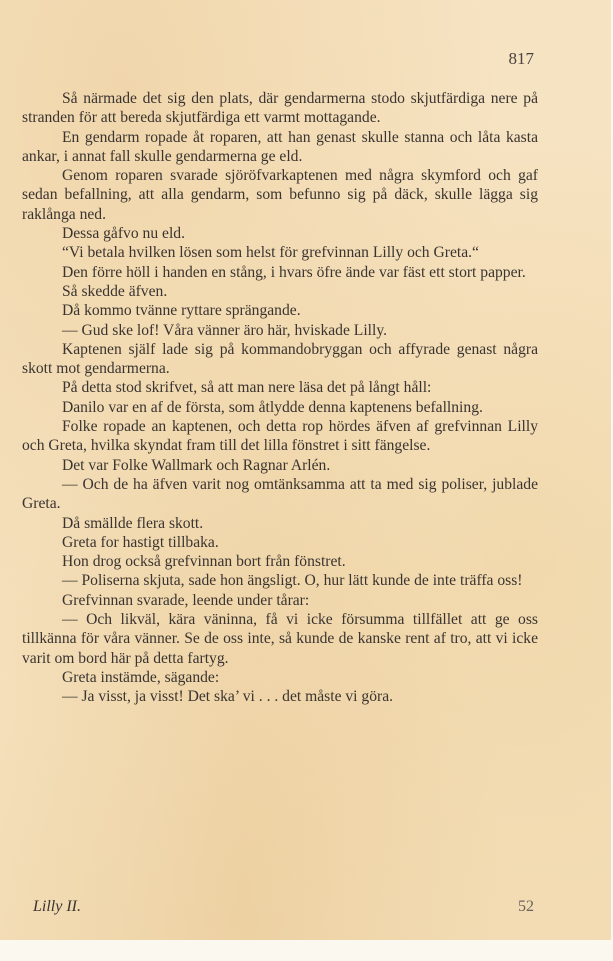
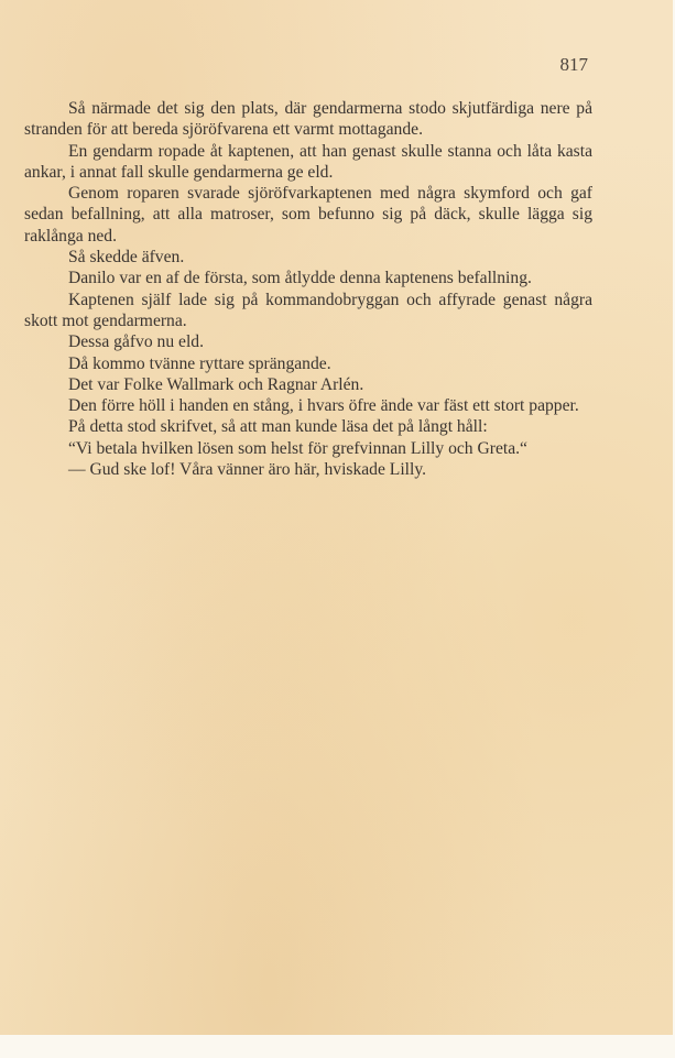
  817
- Så närmade det sig den plats, där gendarmerna stodo skjutfärdiga nere på stranden för att bereda skjutfärdiga ett varmt mottagande.
+ Så närmade det sig den plats, där gendarmerna stodo skjutfärdiga nere på stranden för att bereda sjöröfvarena ett varmt mottagande.
- En gendarm ropade åt roparen, att han genast skulle stanna och låta kasta ankar, i annat fall skulle gendarmerna ge eld.
+ En gendarm ropade åt kaptenen, att han genast skulle stanna och låta kasta ankar, i annat fall skulle gendarmerna ge eld.
- Genom roparen svarade sjöröfvarkaptenen med några skymford och gaf sedan befallning, att alla gendarm, som befunno sig på däck, skulle lägga sig raklånga ned.
+ Genom roparen svarade sjöröfvarkaptenen med några skymford och gaf sedan befallning, att alla matroser, som befunno sig på däck, skulle lägga sig raklånga ned.
- Dessa gåfvo nu eld.
+ Så skedde äfven.
- “Vi betala hvilken lösen som helst för grefvinnan Lilly och Greta.“
+ Danilo var en af de första, som åtlydde denna kaptenens befallning.
- Den förre höll i handen en stång, i hvars öfre ände var fäst ett stort papper.
+ Kaptenen själf lade sig på kommandobryggan och affyrade genast några skott mot gendarmerna.
- Så skedde äfven.
+ Dessa gåfvo nu eld.
  Då kommo tvänne ryttare sprängande.
- — Gud ske lof! Våra vänner äro här, hviskade Lilly.
+ Det var Folke Wallmark och Ragnar Arlén.
- Kaptenen själf lade sig på kommandobryggan och affyrade genast några skott mot gendarmerna.
+ Den förre höll i handen en stång, i hvars öfre ände var fäst ett stort papper.
- På detta stod skrifvet, så att man nere läsa det på långt håll:
+ På detta stod skrifvet, så att man kunde läsa det på långt håll:
- Danilo var en af de första, som åtlydde denna kaptenens befallning.
+ “Vi betala hvilken lösen som helst för grefvinnan Lilly och Greta.“
- Folke ropade an kaptenen, och detta rop hördes äfven af grefvinnan Lilly och Greta, hvilka skyndat fram till det lilla fönstret i sitt fängelse.
- Det var Folke Wallmark och Ragnar Arlén.
+ — Gud ske lof! Våra vänner äro här, hviskade Lilly.
- — Och de ha äfven varit nog omtänksamma att ta med sig poliser, jublade Greta.
- Då smällde flera skott.
- Greta for hastigt tillbaka.
- Hon drog också grefvinnan bort från fönstret.
- — Poliserna skjuta, sade hon ängsligt. O, hur lätt kunde de inte träffa oss!
- Grefvinnan svarade, leende under tårar:
- — Och likväl, kära väninna, få vi icke försumma tillfället att ge oss tillkänna för våra vänner. Se de oss inte, så kunde de kanske rent af tro, att vi icke varit om bord här på detta fartyg.
- Greta instämde, sägande:
- — Ja visst, ja visst! Det ska’ vi . . . det måste vi göra.
- Lilly II.
- 52
